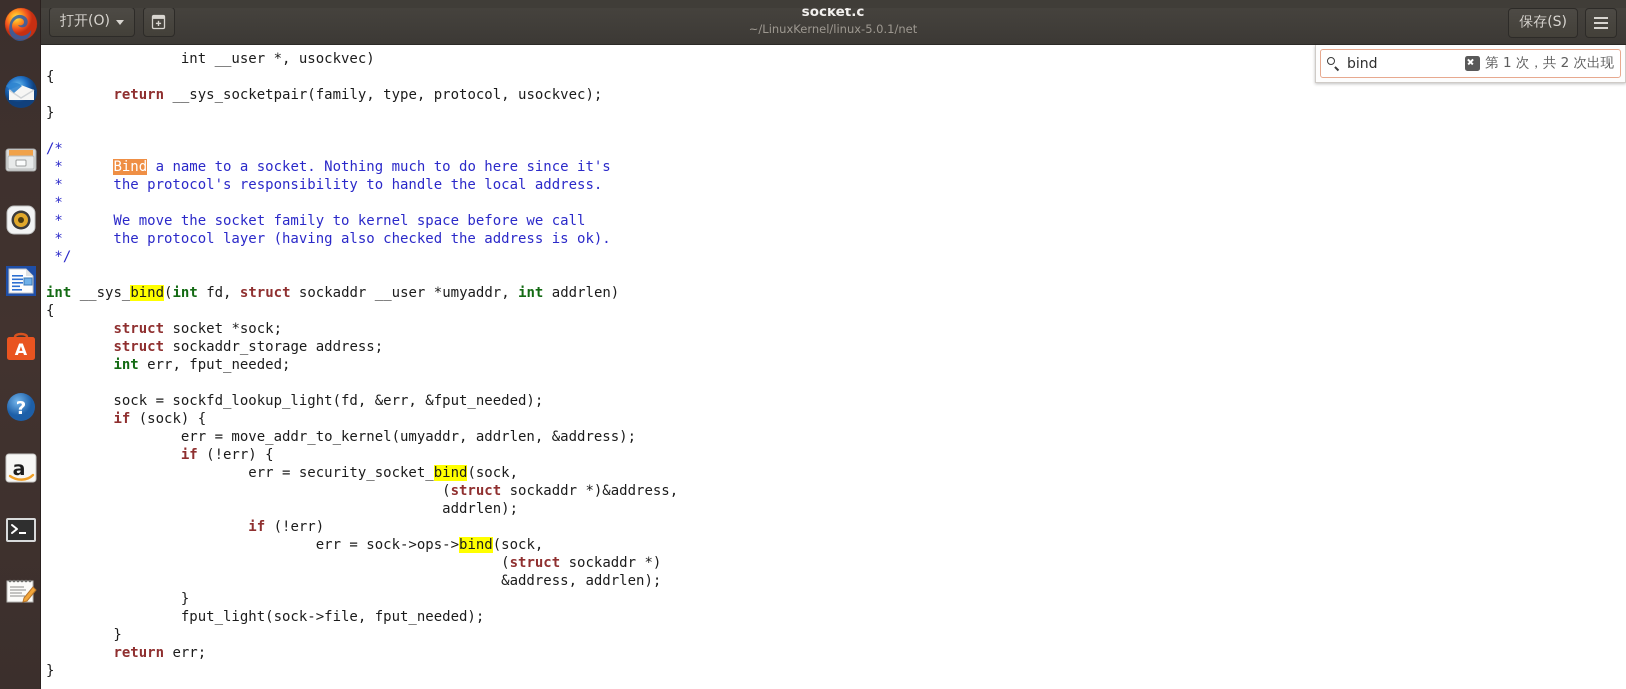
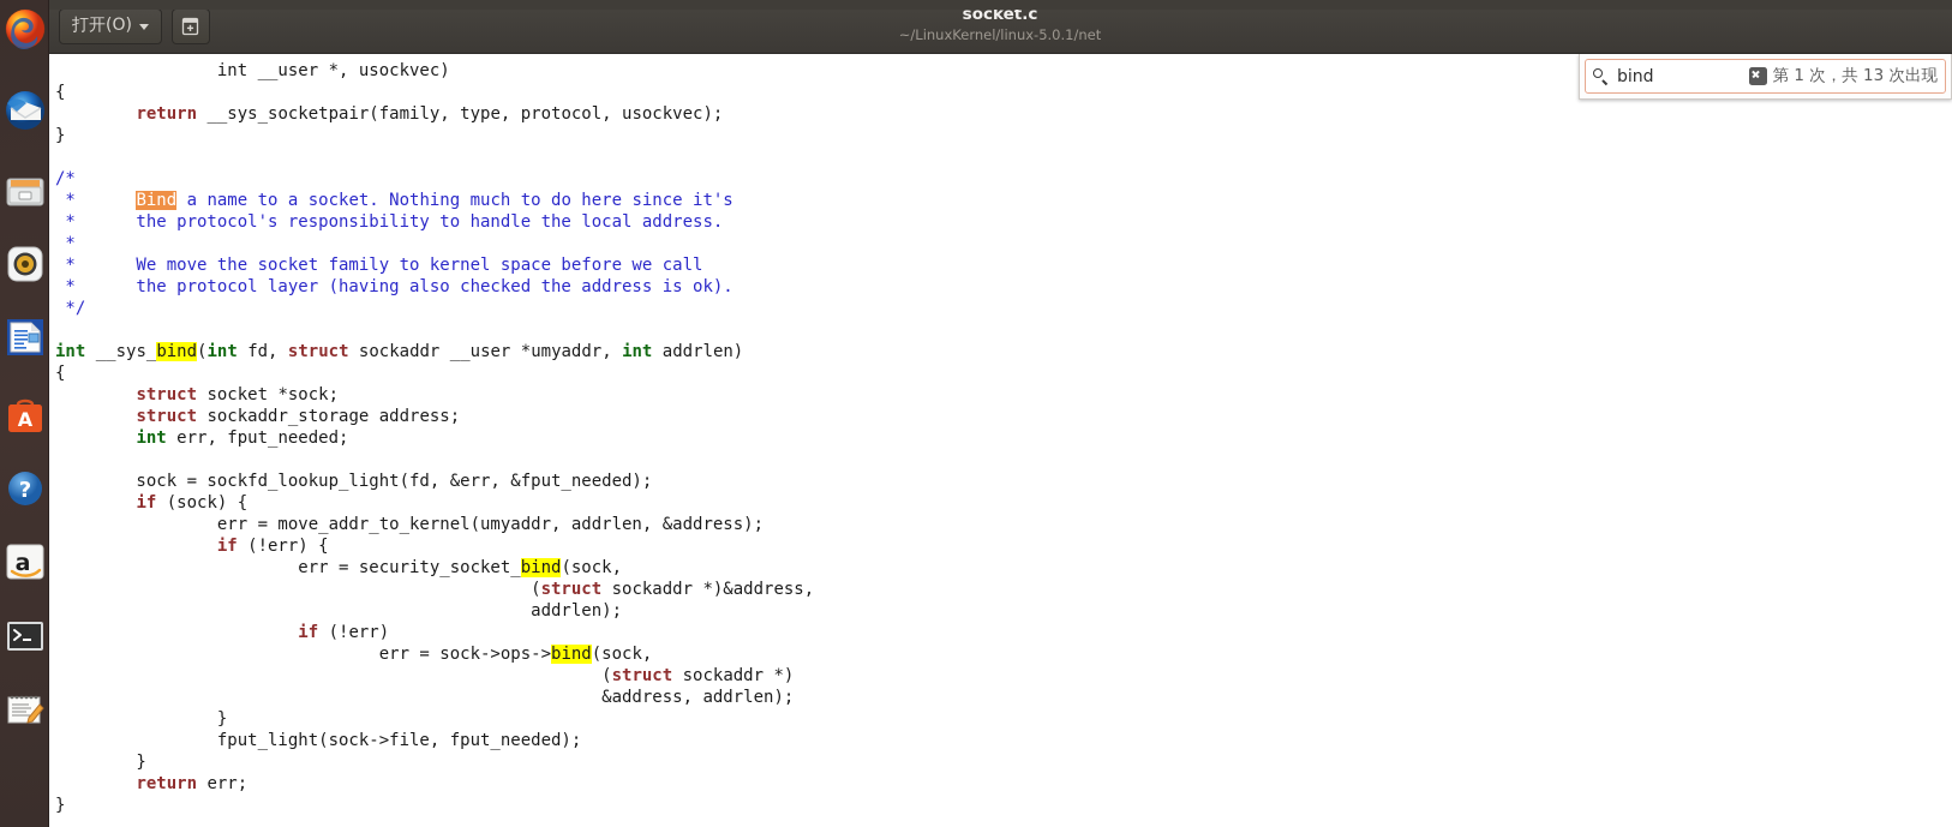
  A
  ?
  a
  打开(O)
  socket.c
  ~/LinuxKernel/linux-5.0.1/net
- 保存(S)
  int __user *, usockvec) { return __sys_socketpair(family, type, protocol, usockvec); } /* * Bind a name to a socket. Nothing much to do here since it's * the protocol's responsibility to handle the local address. * * We move the socket family to kernel space before we call * the protocol layer (having also checked the address is ok). */ int __sys_bind(int fd, struct sockaddr __user *umyaddr, int addrlen) { struct socket *sock; struct sockaddr_storage address; int err, fput_needed; sock = sockfd_lookup_light(fd, &err, &fput_needed); if (sock) { err = move_addr_to_kernel(umyaddr, addrlen, &address); if (!err) { err = security_socket_bind(sock, (struct sockaddr *)&address, addrlen); if (!err) err = sock->ops->bind(sock, (struct sockaddr *) &address, addrlen); } fput_light(sock->file, fput_needed); } return err; }
  bind
- 第 1 次，共 2 次出现
+ 第 1 次，共 13 次出现
